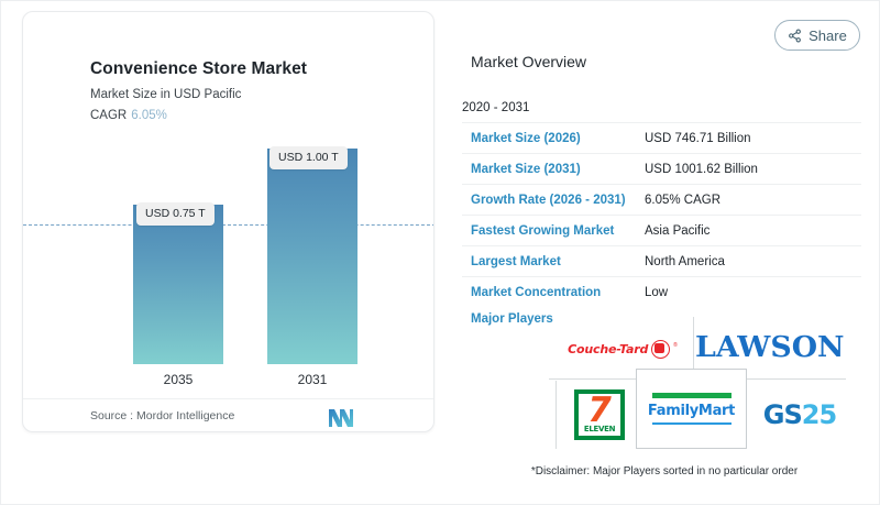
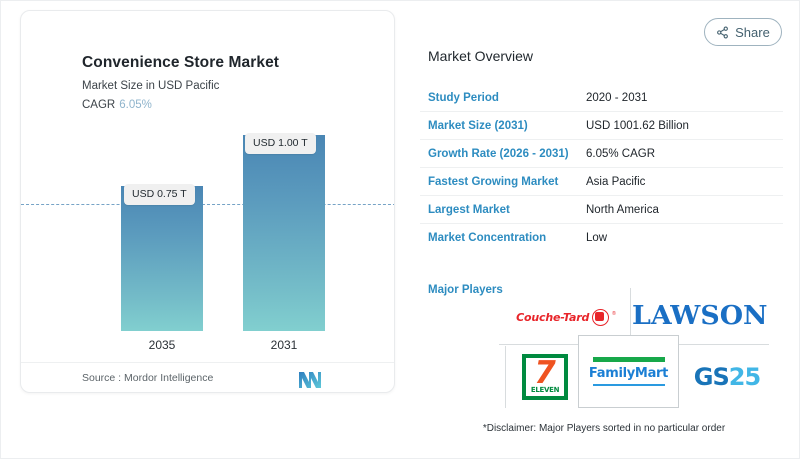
  Share
  Convenience Store Market
  Market Size in USD Pacific
  CAGR 6.05%
  USD 0.75 T
  USD 1.00 T
  2035
  2031
  Source : Mordor Intelligence
  Market Overview
+ Study Period
  2020 - 2031
- Market Size (2026)
- USD 746.71 Billion
  Market Size (2031)
  USD 1001.62 Billion
  Growth Rate (2026 - 2031)
  6.05% CAGR
  Fastest Growing Market
  Asia Pacific
  Largest Market
  North America
  Market Concentration
  Low
  Major Players
  Couche-Tard
  LAWSON
  7
  ELEVEN
  FamilyMart
  GS25
  *Disclaimer: Major Players sorted in no particular order
